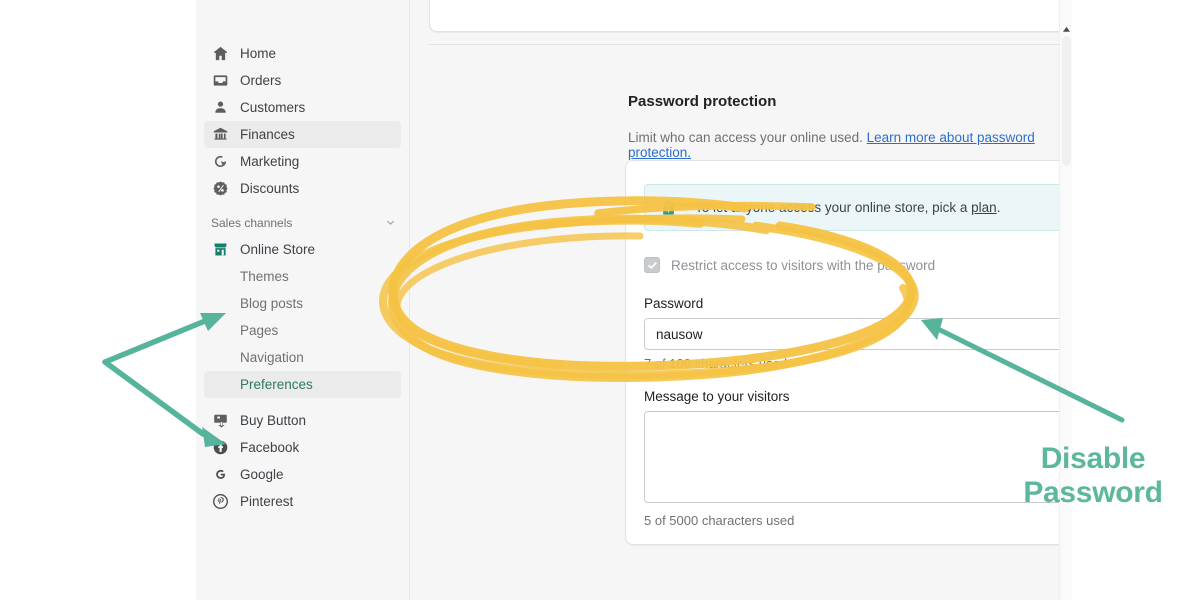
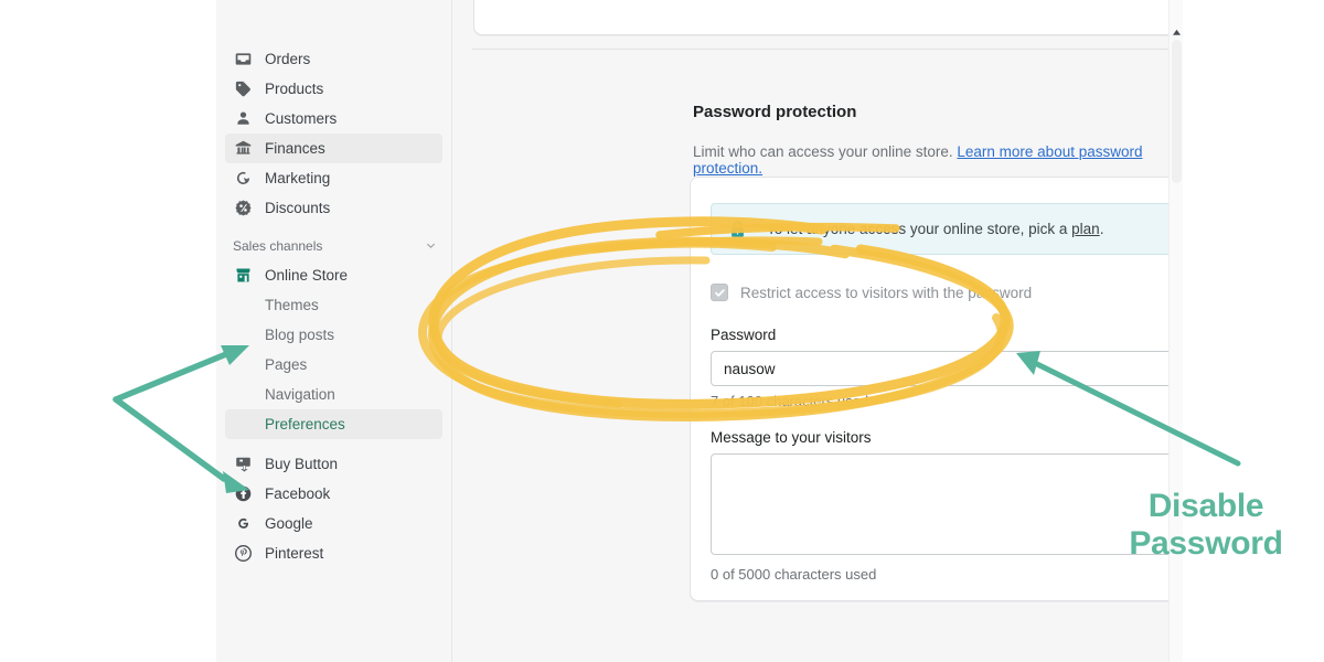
- Home
  Orders
+ Products
  Customers
  Finances
  Marketing
  Discounts
  Sales channels
  Online Store
  Themes
  Blog posts
  Pages
  Navigation
  Preferences
  Buy Button
  Facebook
  Google
  Pinterest
  Password protection
- Limit who can access your online used. Learn more about password protection.
+ Limit who can access your online store. Learn more about password protection.
  Restrict access to visitors with the pword
  Password
  nausow
  Message to your visitors
- 5 of 5000 characters used
+ 0 of 5000 characters used
  Disable
  Password
